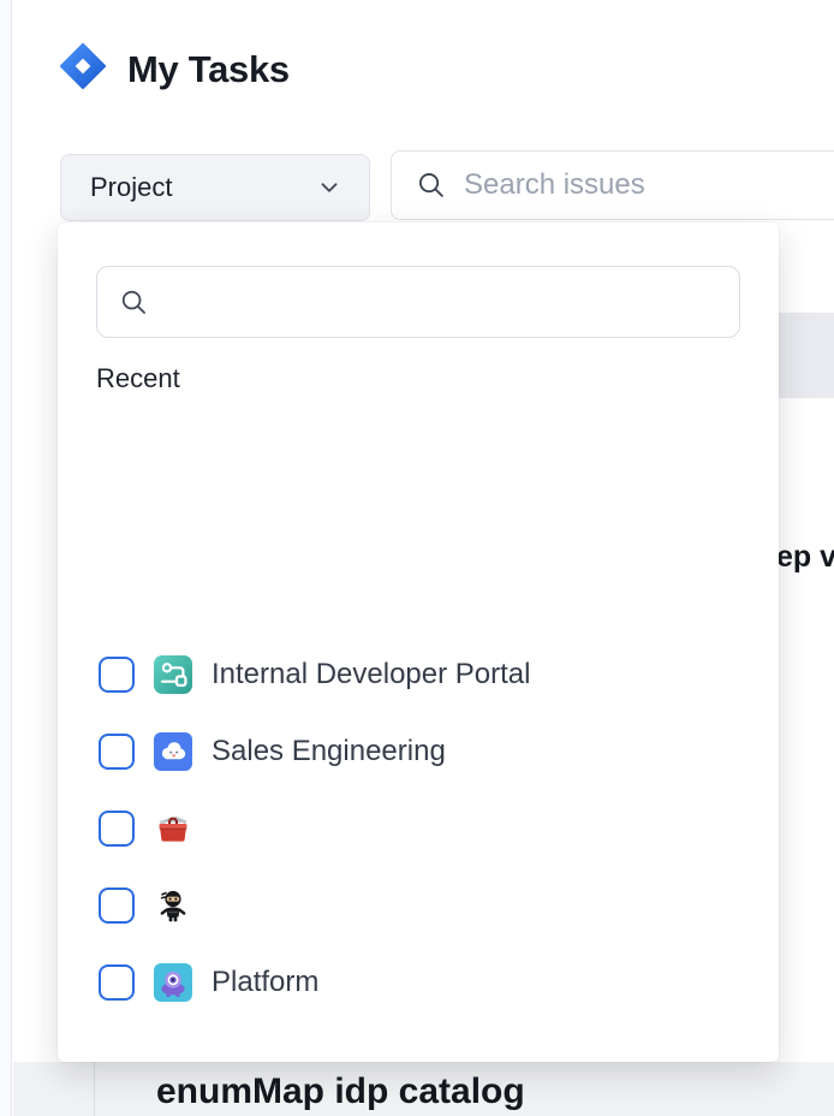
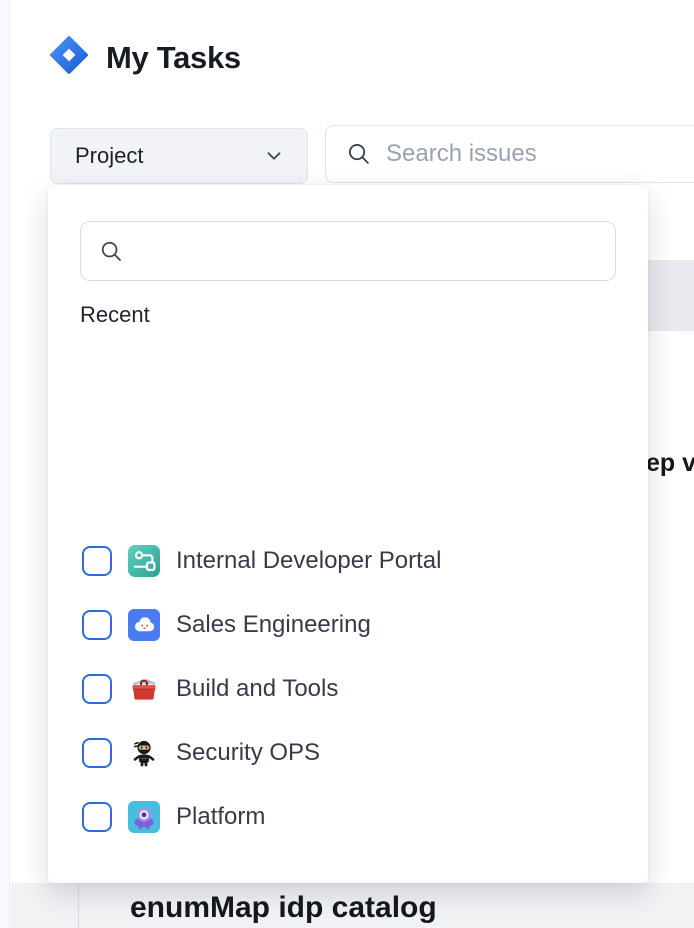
  My Tasks
  Project
  Search issues
  ep v
  enumMap idp catalog
  Recent
  Internal Developer Portal
  Sales Engineering
+ Build and Tools
+ Security OPS
  Platform
